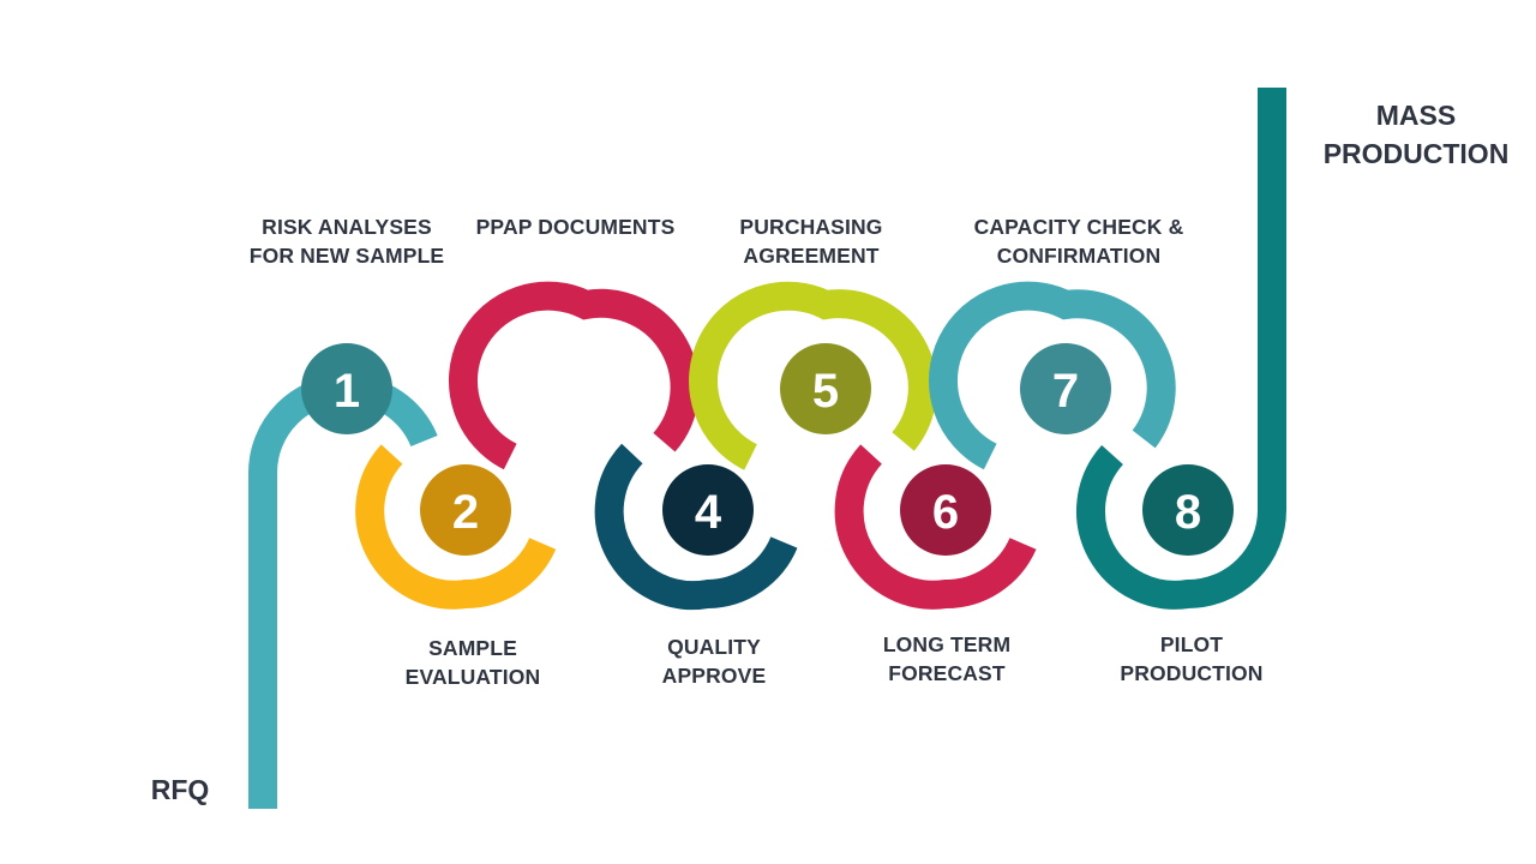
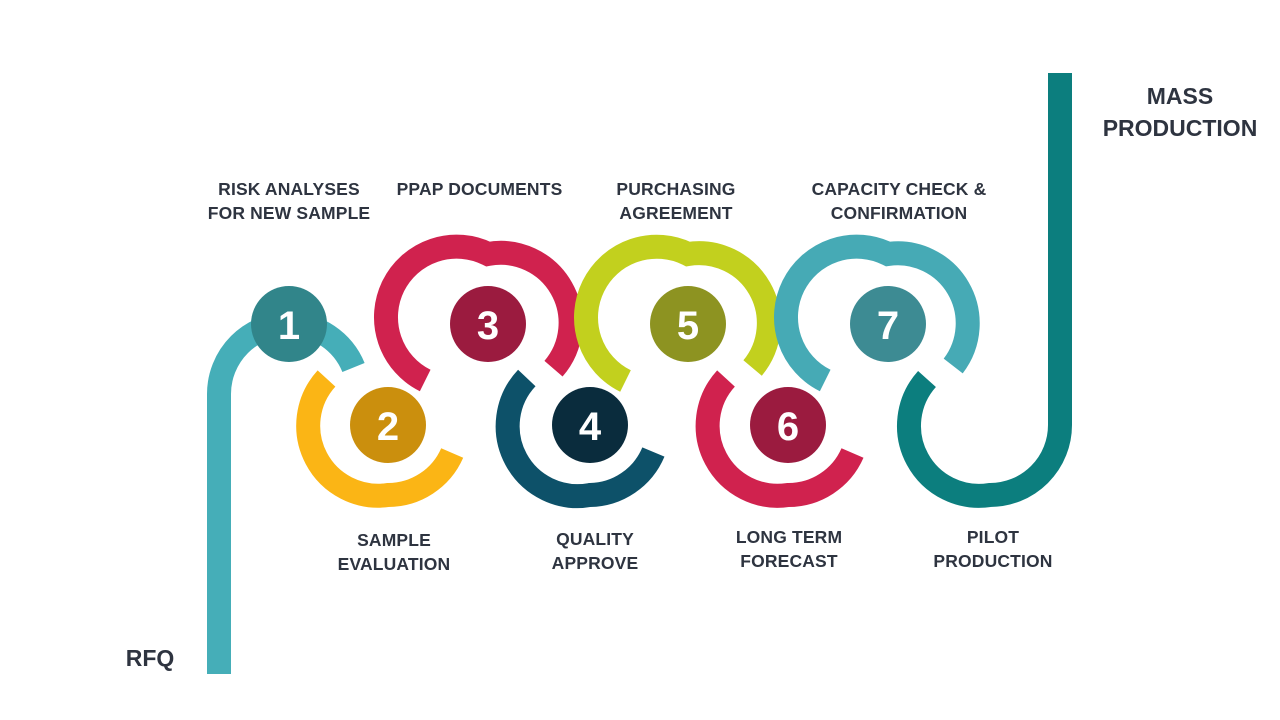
  1
  2
+ 3
  4
  5
  6
  7
- 8
  RISK ANALYSES
  FOR NEW SAMPLE
  PPAP DOCUMENTS
  PURCHASING
  AGREEMENT
  CAPACITY CHECK &
  CONFIRMATION
  SAMPLE
  EVALUATION
  QUALITY
  APPROVE
  LONG TERM
  FORECAST
  PILOT
  PRODUCTION
  RFQ
  MASS
  PRODUCTION
